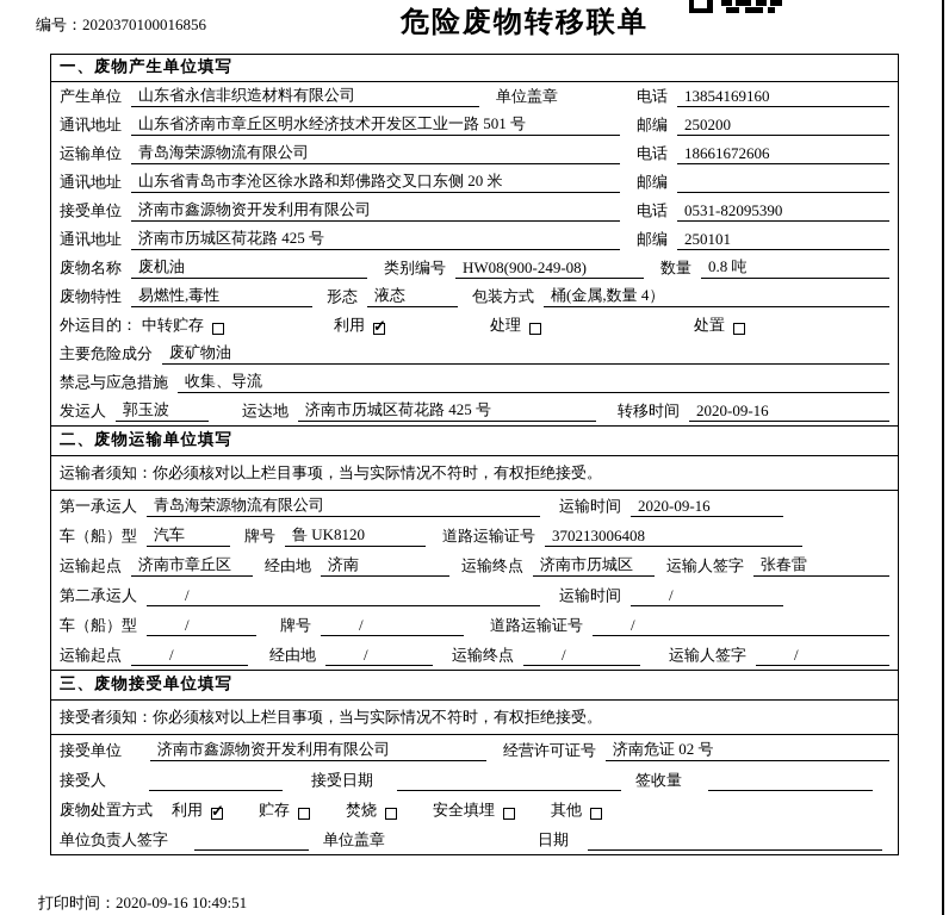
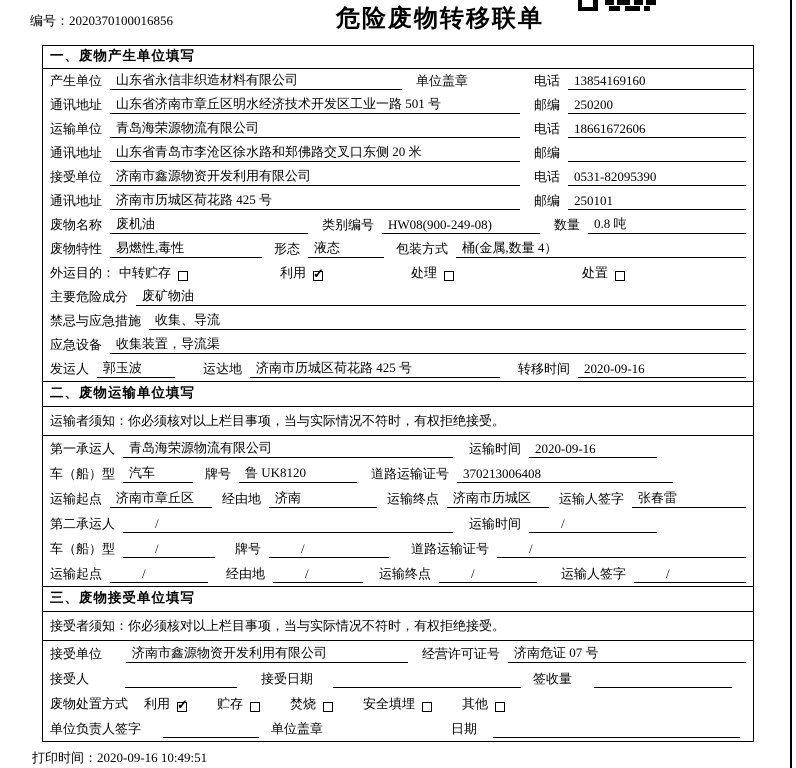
  编号：2020370100016856
  危险废物转移联单
  一、废物产生单位填写
  产生单位
  山东省永信非织造材料有限公司
  单位盖章
  电话
  13854169160
  通讯地址
  山东省济南市章丘区明水经济技术开发区工业一路 501 号
  邮编
  250200
  运输单位
  青岛海荣源物流有限公司
  电话
  18661672606
  通讯地址
  山东省青岛市李沧区徐水路和郑佛路交叉口东侧 20 米
  邮编
  接受单位
  济南市鑫源物资开发利用有限公司
  电话
  0531-82095390
  通讯地址
  济南市历城区荷花路 425 号
  邮编
  250101
  废物名称
  废机油
  类别编号
  HW08(900-249-08)
  数量
  0.8 吨
  废物特性
  易燃性,毒性
  形态
  液态
  包装方式
  桶(金属,数量 4）
  外运目的：
  中转贮存
  利用
  处理
  处置
  主要危险成分
  废矿物油
  禁忌与应急措施
  收集、导流
+ 应急设备
+ 收集装置，导流渠
  发运人
  郭玉波
  运达地
  济南市历城区荷花路 425 号
  转移时间
  2020-09-16
  二、废物运输单位填写
  运输者须知：你必须核对以上栏目事项，当与实际情况不符时，有权拒绝接受。
  第一承运人
  青岛海荣源物流有限公司
  运输时间
  2020-09-16
  车（船）型
  汽车
  牌号
  鲁 UK8120
  道路运输证号
  370213006408
  运输起点
  济南市章丘区
  经由地
  济南
  运输终点
  济南市历城区
  运输人签字
  张春雷
  第二承运人
  /
  运输时间
  /
  车（船）型
  /
  牌号
  /
  道路运输证号
  /
  运输起点
  /
  经由地
  /
  运输终点
  /
  运输人签字
  /
  三、废物接受单位填写
  接受者须知：你必须核对以上栏目事项，当与实际情况不符时，有权拒绝接受。
  接受单位
  济南市鑫源物资开发利用有限公司
  经营许可证号
- 济南危证 02 号
+ 济南危证 07 号
  接受人
  接受日期
  签收量
  废物处置方式
  利用
  贮存
  焚烧
  安全填埋
  其他
  单位负责人签字
  单位盖章
  日期
  打印时间：2020-09-16 10:49:51
